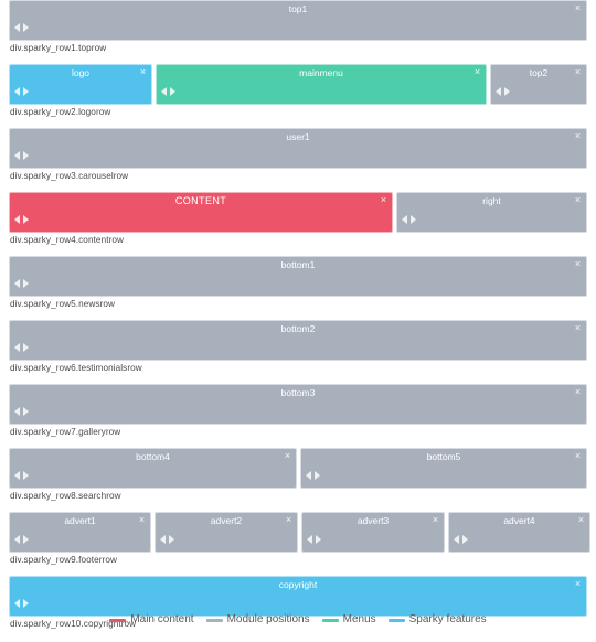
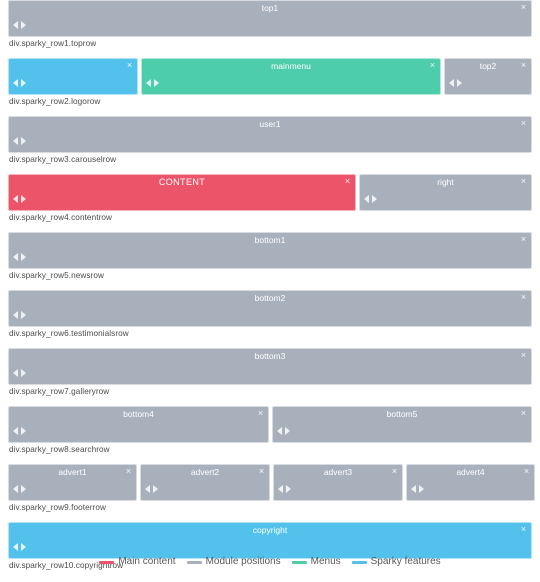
  top1
  ×
  div.sparky_row1.toprow
- logo
  ×
  mainmenu
  ×
  top2
  ×
  div.sparky_row2.logorow
  user1
  ×
  div.sparky_row3.carouselrow
  CONTENT
  ×
  right
  ×
  div.sparky_row4.contentrow
  bottom1
  ×
  div.sparky_row5.newsrow
  bottom2
  ×
  div.sparky_row6.testimonialsrow
  bottom3
  ×
  div.sparky_row7.galleryrow
  bottom4
  ×
  bottom5
  ×
  div.sparky_row8.searchrow
  advert1
  ×
  advert2
  ×
  advert3
  ×
  advert4
  ×
  div.sparky_row9.footerrow
  copyright
  ×
  div.sparky_row10.copyrightrow
  Main content
  Module positions
  Menus
  Sparky features
